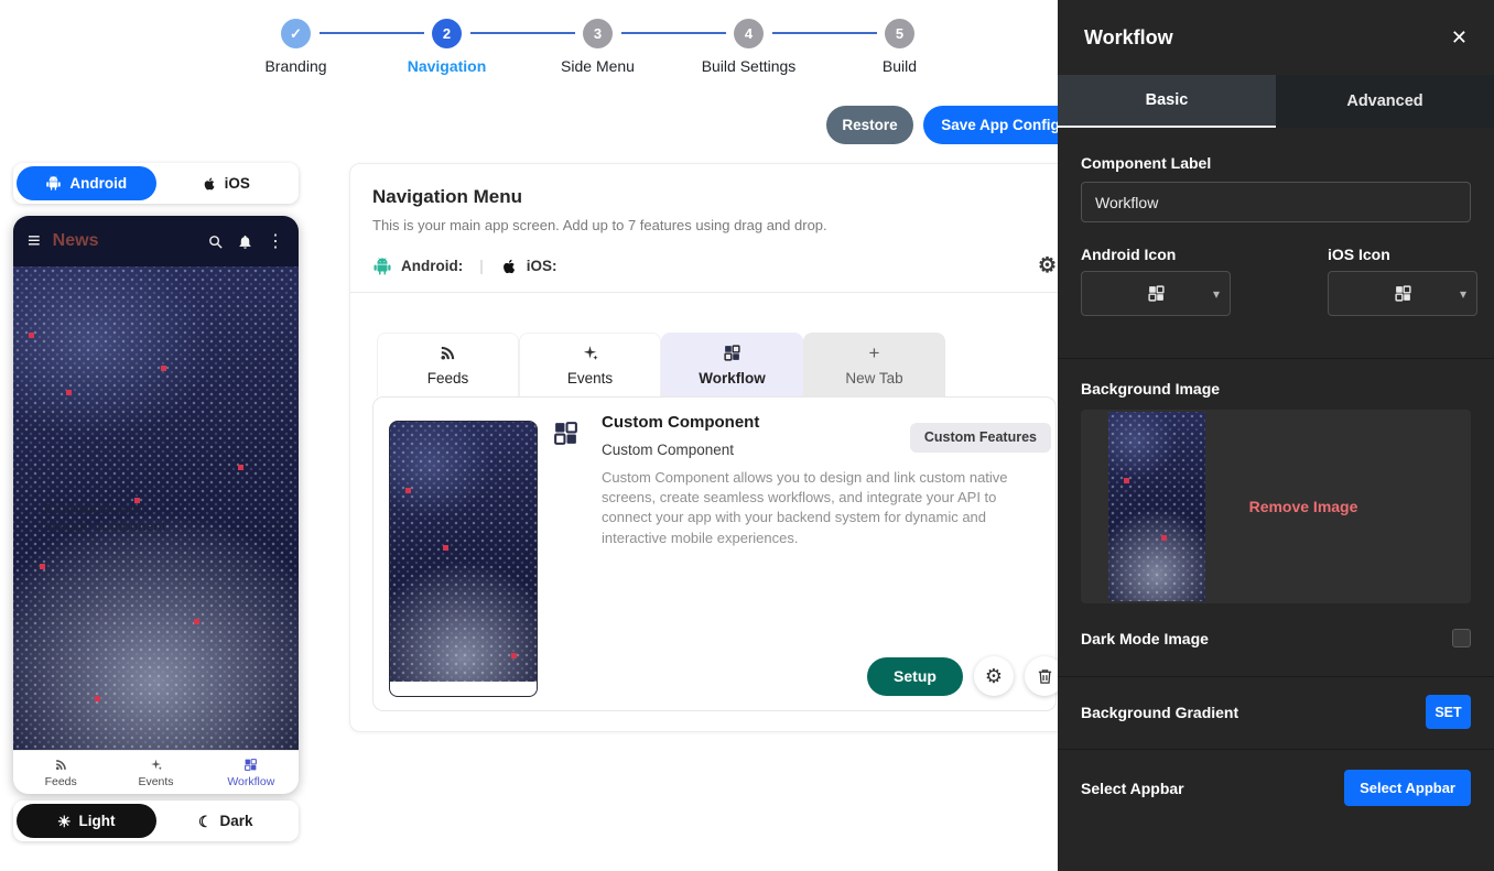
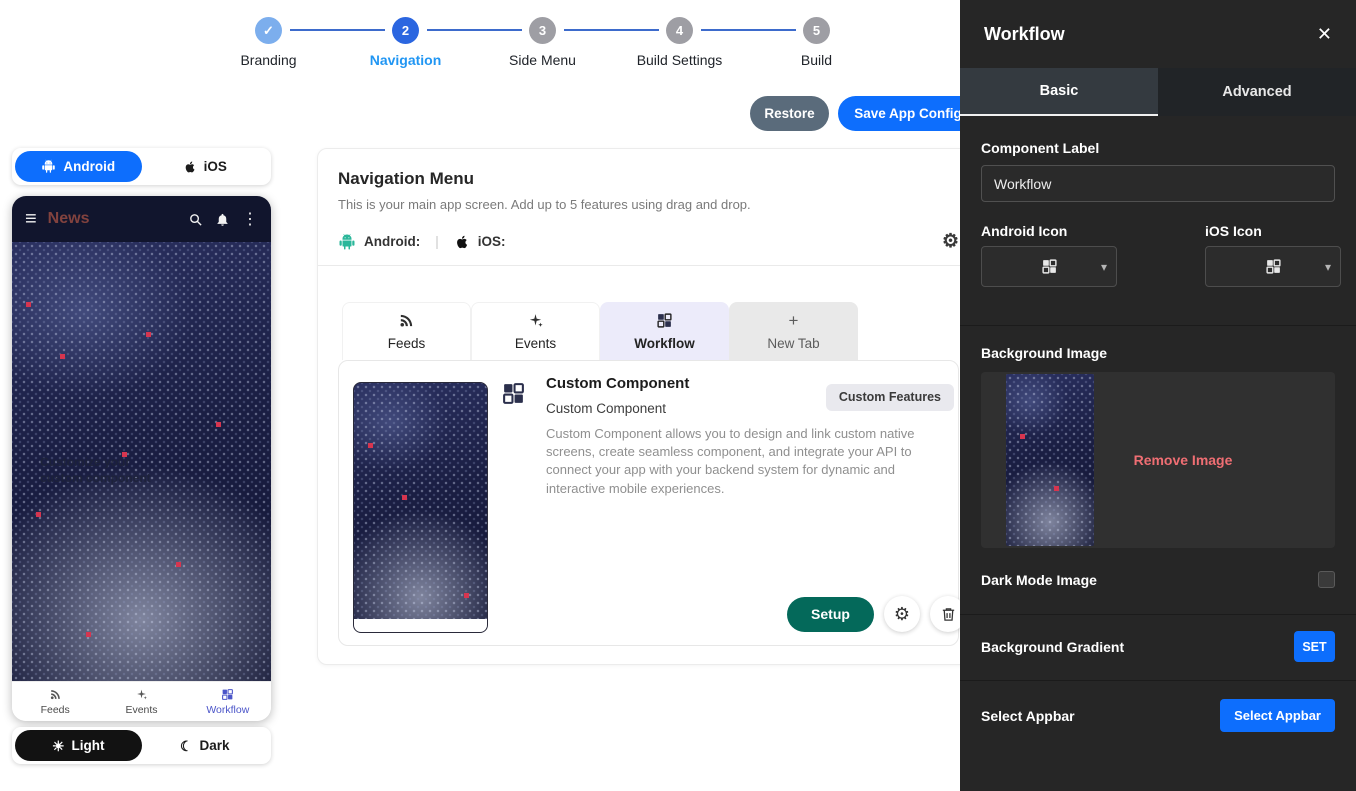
  ✓
  Branding
  2
  Navigation
  3
  Side Menu
  4
  Build Settings
  5
  Build
  Restore
  Save App Config
  Android
  iOS
  ≡
  News
  ⋮
  Customize your custom component
  Feeds
  Events
  Workflow
  ☀
  Light
  ☾
  Dark
  Navigation Menu
- This is your main app screen. Add up to 7 features using drag and drop.
+ This is your main app screen. Add up to 5 features using drag and drop.
  Android:
  |
  iOS:
  ⚙
  Feeds
  Events
  Workflow
  +
  New Tab
  Custom Component
  Custom Component
- Custom Component allows you to design and link custom native screens, create seamless workflows, and integrate your API to connect your app with your backend system for dynamic and interactive mobile experiences.
+ Custom Component allows you to design and link custom native screens, create seamless component, and integrate your API to connect your app with your backend system for dynamic and interactive mobile experiences.
  Custom Features
  Setup
  ⚙
  Workflow
  ✕
  Basic
  Advanced
  Component Label
  Workflow
  Android Icon
  ▾
  iOS Icon
  ▾
  Background Image
  Remove Image
  Dark Mode Image
  Background Gradient
  SET
  Select Appbar
  Select Appbar
